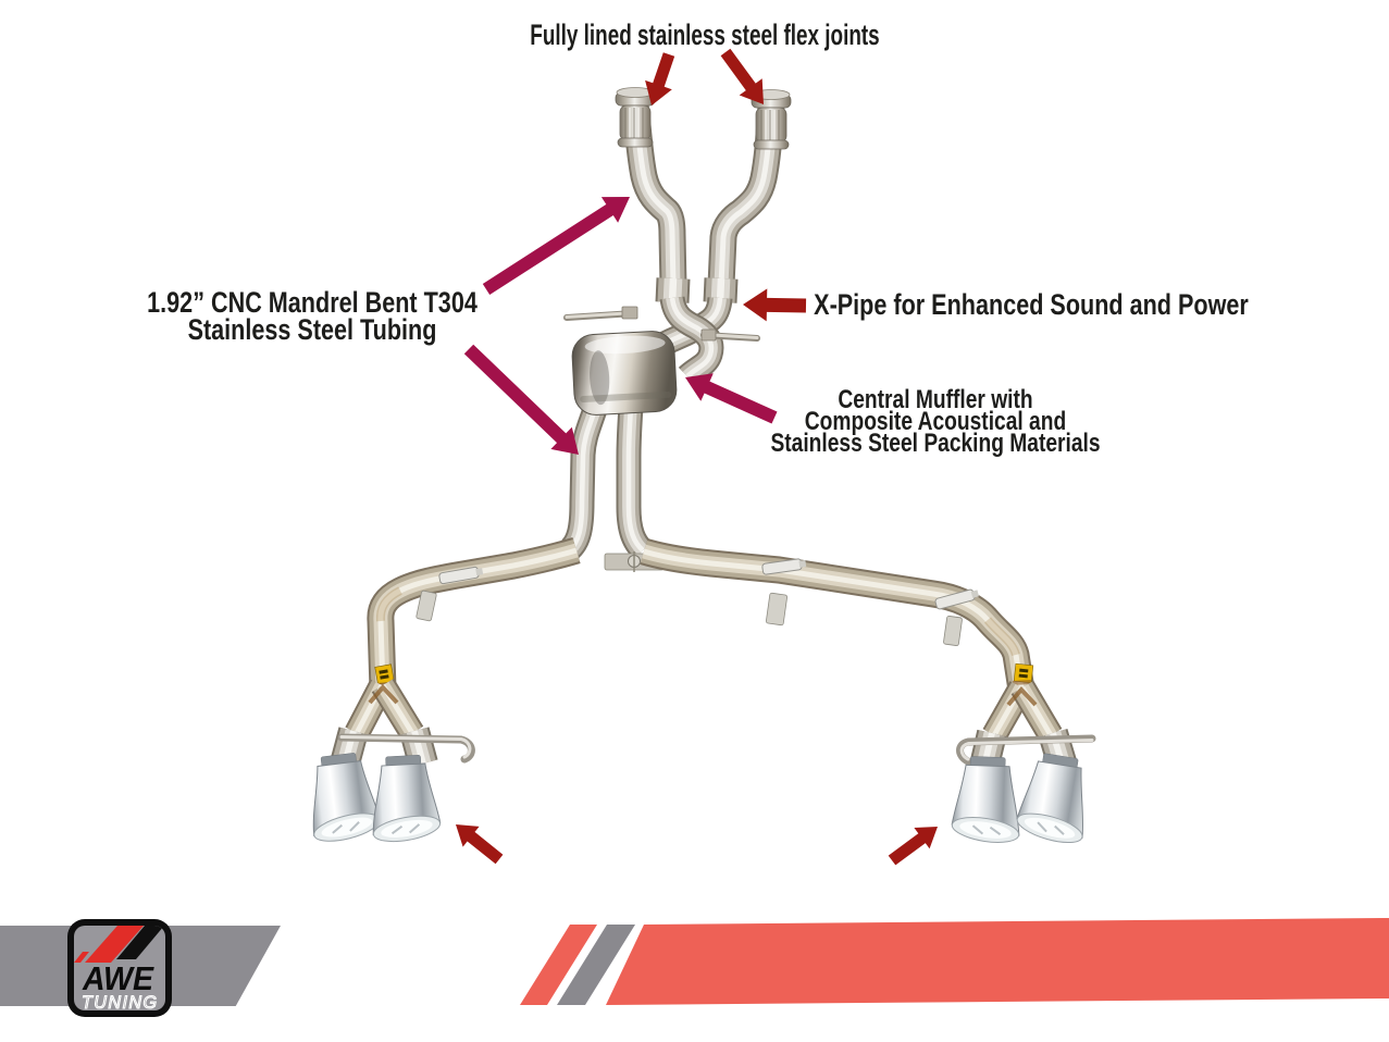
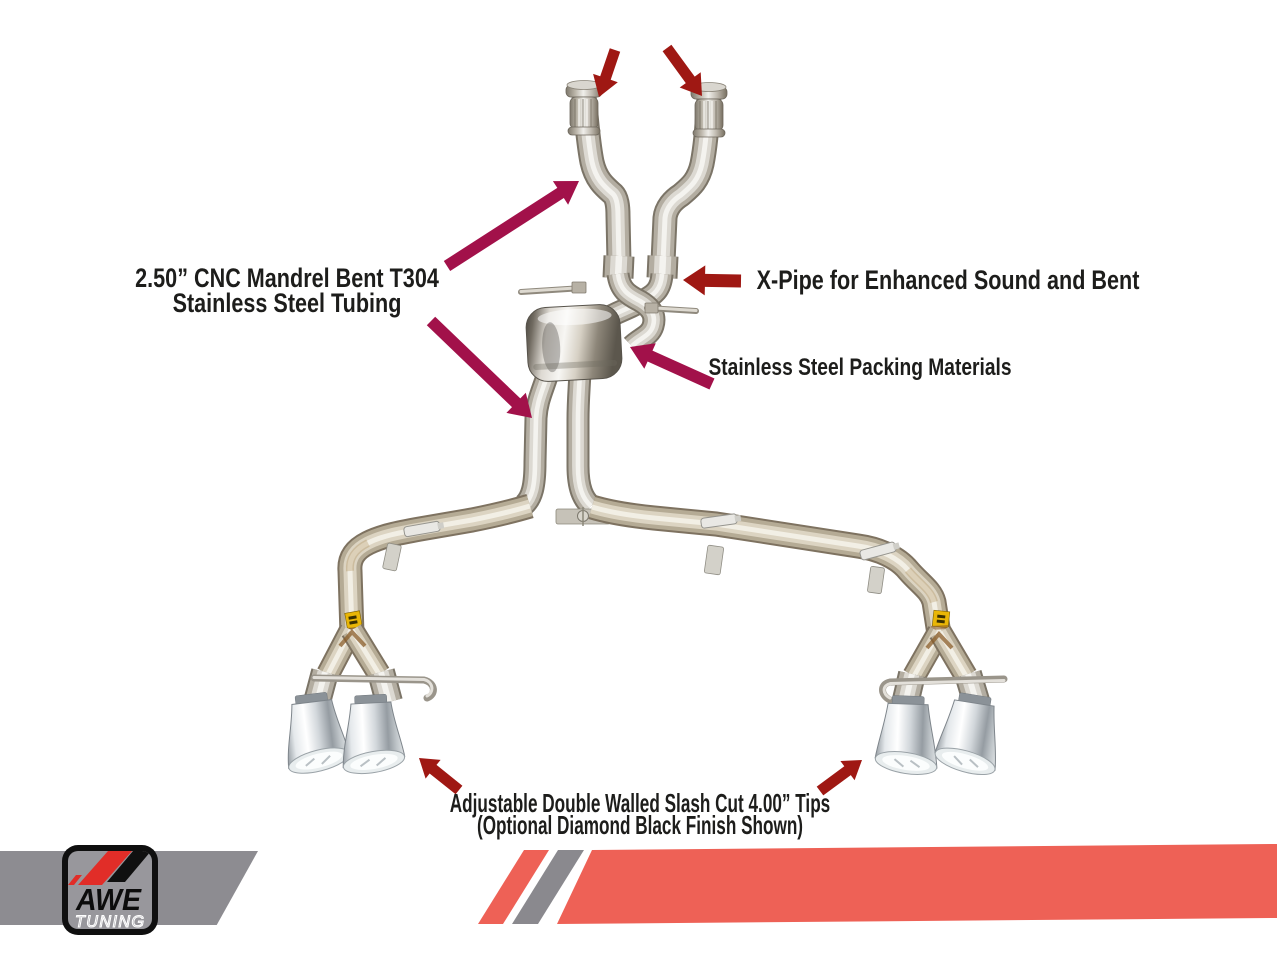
- Fully lined stainless steel flex joints
- 1.92” CNC Mandrel Bent T304
+ 2.50” CNC Mandrel Bent T304
  Stainless Steel Tubing
- X-Pipe for Enhanced Sound and Power
+ X-Pipe for Enhanced Sound and Bent
- Central Muffler with
- Composite Acoustical and
  Stainless Steel Packing Materials
+ Adjustable Double Walled Slash Cut 4.00” Tips
+ (Optional Diamond Black Finish Shown)
  AWE
  TUNING
